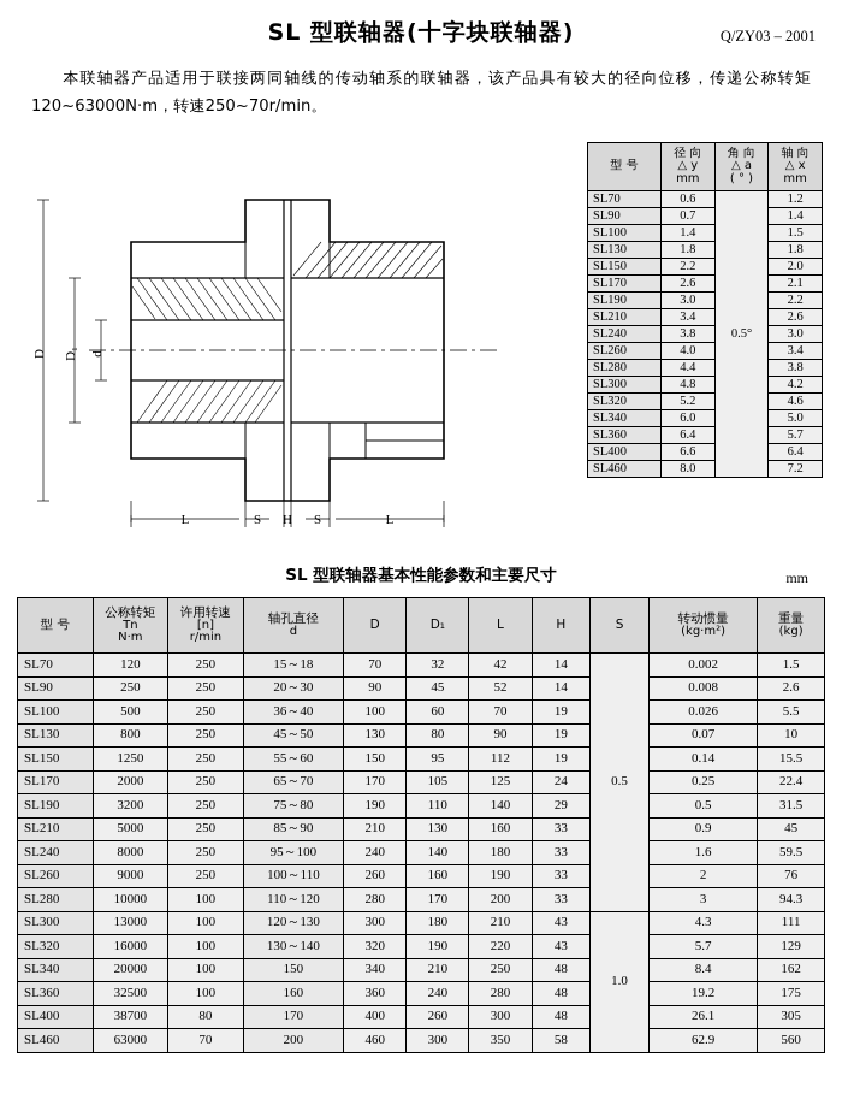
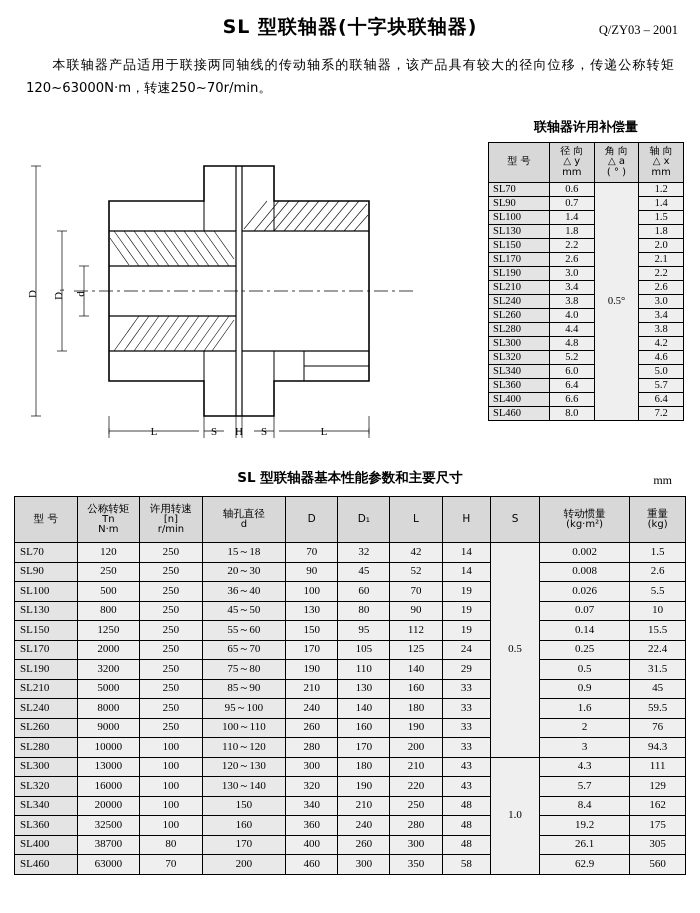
  SL 型联轴器(十字块联轴器)
  Q/ZY03 – 2001
  本联轴器产品适用于联接两同轴线的传动轴系的联轴器，该产品具有较大的径向位移，传递公称转矩120~63000N·m，转速250~70r/min。
  L
  S
  H
  S
  L
+ 联轴器许用补偿量
  型 号	径 向 △ y mm	角 向 △ a ( ° )	轴 向 △ x mm
  SL70	0.6	0.5°	1.2
  SL90	0.7	1.4
  SL100	1.4	1.5
  SL130	1.8	1.8
  SL150	2.2	2.0
  SL170	2.6	2.1
  SL190	3.0	2.2
  SL210	3.4	2.6
  SL240	3.8	3.0
  SL260	4.0	3.4
  SL280	4.4	3.8
  SL300	4.8	4.2
  SL320	5.2	4.6
  SL340	6.0	5.0
  SL360	6.4	5.7
  SL400	6.6	6.4
  SL460	8.0	7.2
  SL 型联轴器基本性能参数和主要尺寸
  mm
  型 号	公称转矩 Tn N·m	许用转速 [n] r/min	轴孔直径 d	D	D₁	L	H	S	转动惯量 (kg·m²)	重量 (kg)
  SL70	120	250	15～18	70	32	42	14	0.5	0.002	1.5
  SL90	250	250	20～30	90	45	52	14	0.008	2.6
  SL100	500	250	36～40	100	60	70	19	0.026	5.5
  SL130	800	250	45～50	130	80	90	19	0.07	10
  SL150	1250	250	55～60	150	95	112	19	0.14	15.5
  SL170	2000	250	65～70	170	105	125	24	0.25	22.4
  SL190	3200	250	75～80	190	110	140	29	0.5	31.5
  SL210	5000	250	85～90	210	130	160	33	0.9	45
  SL240	8000	250	95～100	240	140	180	33	1.6	59.5
  SL260	9000	250	100～110	260	160	190	33	2	76
  SL280	10000	100	110～120	280	170	200	33	3	94.3
  SL300	13000	100	120～130	300	180	210	43	1.0	4.3	111
  SL320	16000	100	130～140	320	190	220	43	5.7	129
  SL340	20000	100	150	340	210	250	48	8.4	162
  SL360	32500	100	160	360	240	280	48	19.2	175
  SL400	38700	80	170	400	260	300	48	26.1	305
  SL460	63000	70	200	460	300	350	58	62.9	560
